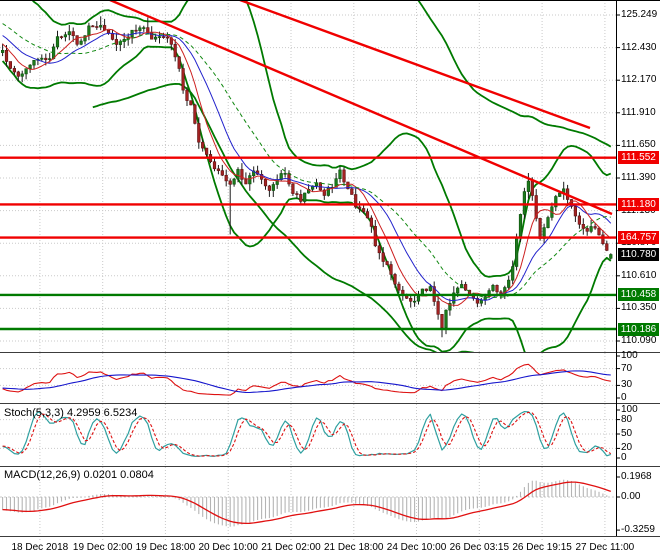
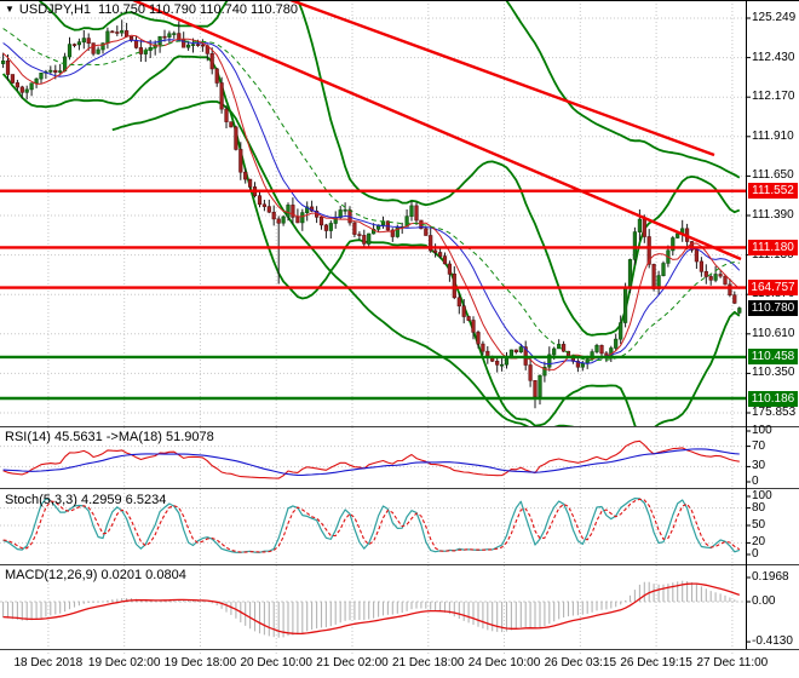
+ ▼ USDJPY,H1 110.750 110.790 110.740 110.780
+ RSI(14) 45.5631 ->MA(18) 51.9078
  Stoch(5,3,3) 4.2959 6.5234
  MACD(12,26,9) 0.0201 0.0804
  125.249
  112.430
  112.170
  111.910
  111.650
  111.390
  110.610
  110.350
- 110.090
+ 175.853
  100
  70
  30
  0
  100
  80
  50
  20
  0
  0.1968
  0.00
- -0.3259
+ -0.4130
  111.552
  111.180
  164.757
  110.780
  110.458
  110.186
  18 Dec 2018
  19 Dec 02:00
  19 Dec 18:00
  20 Dec 10:00
  21 Dec 02:00
  21 Dec 18:00
  24 Dec 10:00
  26 Dec 03:15
  26 Dec 19:15
  27 Dec 11:00
